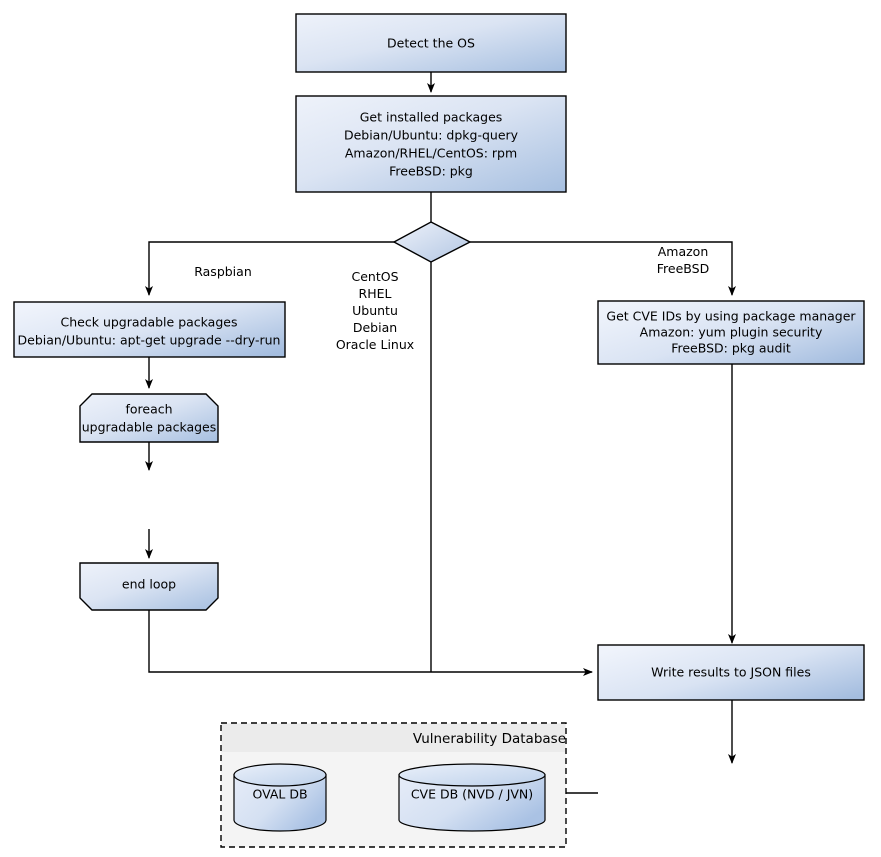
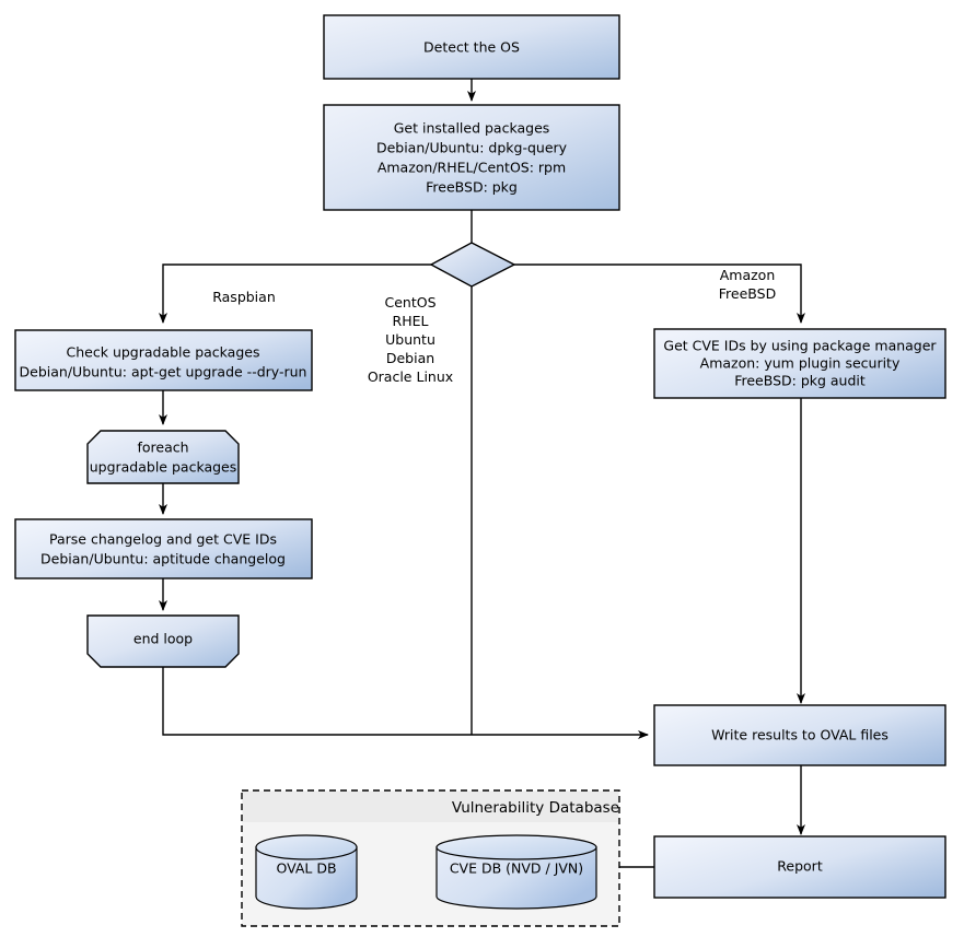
  Detect the OS
  Get installed packages
  Debian/Ubuntu: dpkg-query
  Amazon/RHEL/CentOS: rpm
  FreeBSD: pkg
  Raspbian
  CentOS
  RHEL
  Ubuntu
  Debian
  Oracle Linux
  Amazon
  FreeBSD
  Check upgradable packages
  Debian/Ubuntu: apt-get upgrade --dry-run
  foreach
  upgradable packages
+ Parse changelog and get CVE IDs
+ Debian/Ubuntu: aptitude changelog
  end loop
  Get CVE IDs by using package manager
  Amazon: yum plugin security
  FreeBSD: pkg audit
- Write results to JSON files
+ Write results to OVAL files
+ Report
  Vulnerability Database
  OVAL DB
  CVE DB (NVD / JVN)
